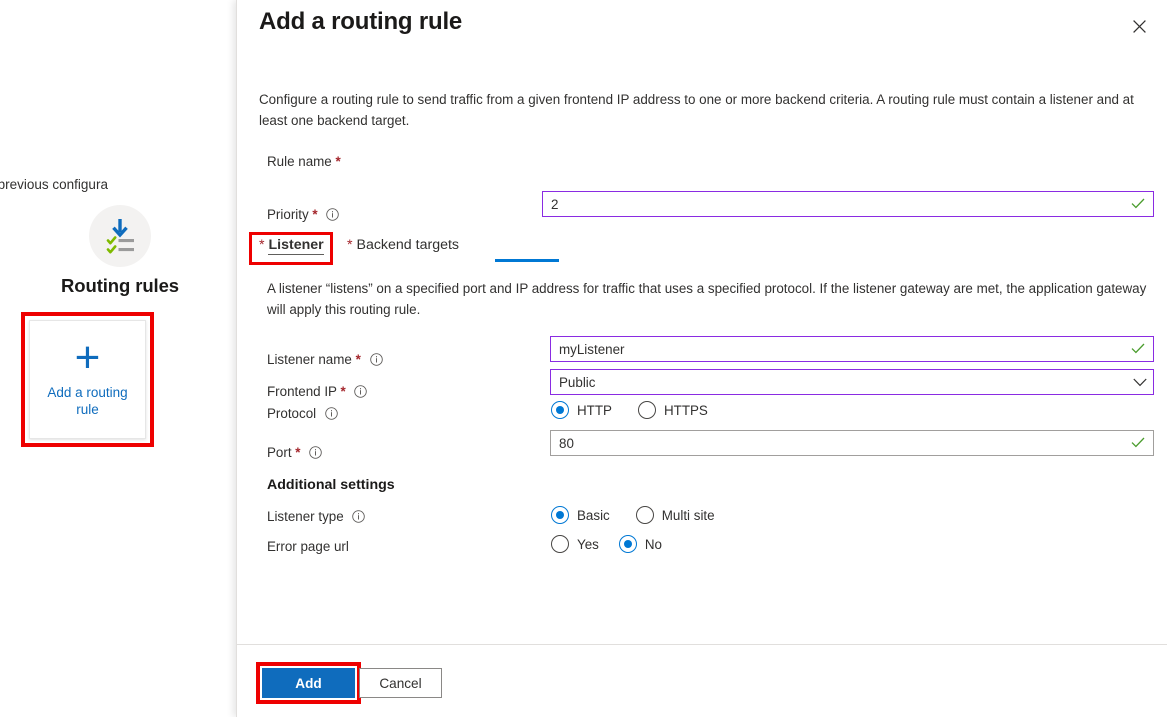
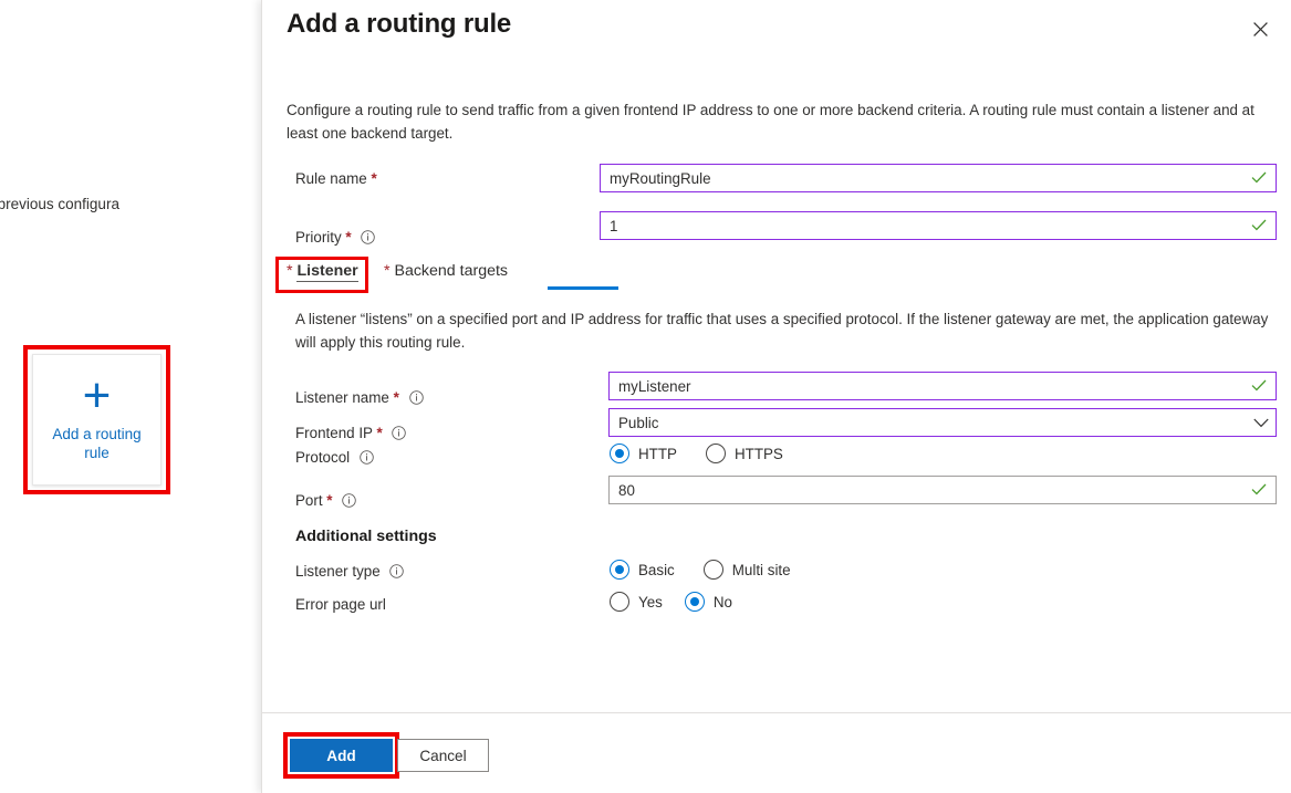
- Routing rules
  +
  Add a routing rule
  Add a routing rule
  Configure a routing rule to send traffic from a given frontend IP address to one or more backend criteria. A routing rule must contain a listener and at least one backend target.
  Rule name *
+ myRoutingRule
  Priority *
- 2
+ 1
  * Listener
  * Backend targets
  A listener “listens” on a specified port and IP address for traffic that uses a specified protocol. If the listener gateway are met, the application gateway will apply this routing rule.
  Listener name *
  myListener
  Frontend IP *
  Public
  Protocol
  HTTP
  HTTPS
  Port *
  80
  Additional settings
  Listener type
  Basic
  Multi site
  Error page url
  Yes
  No
  Add
  Cancel
